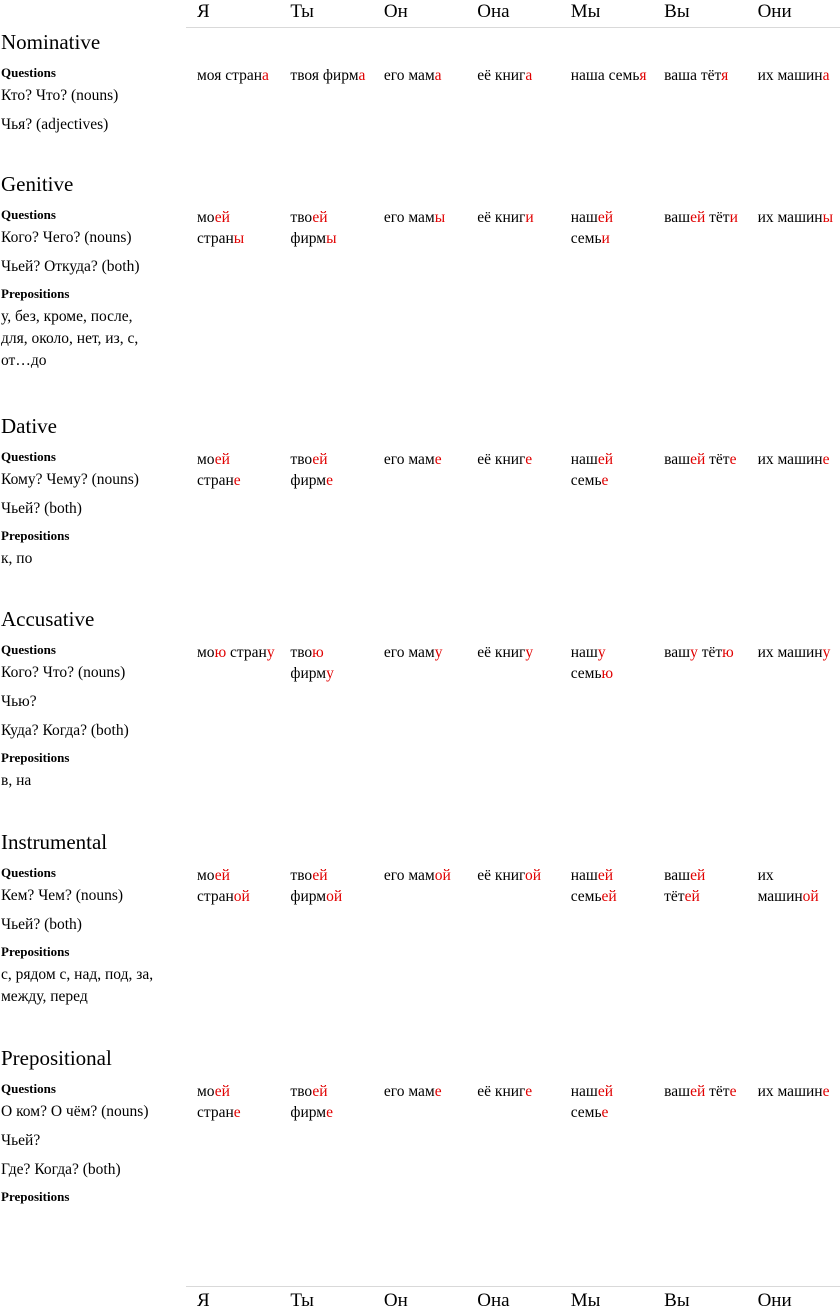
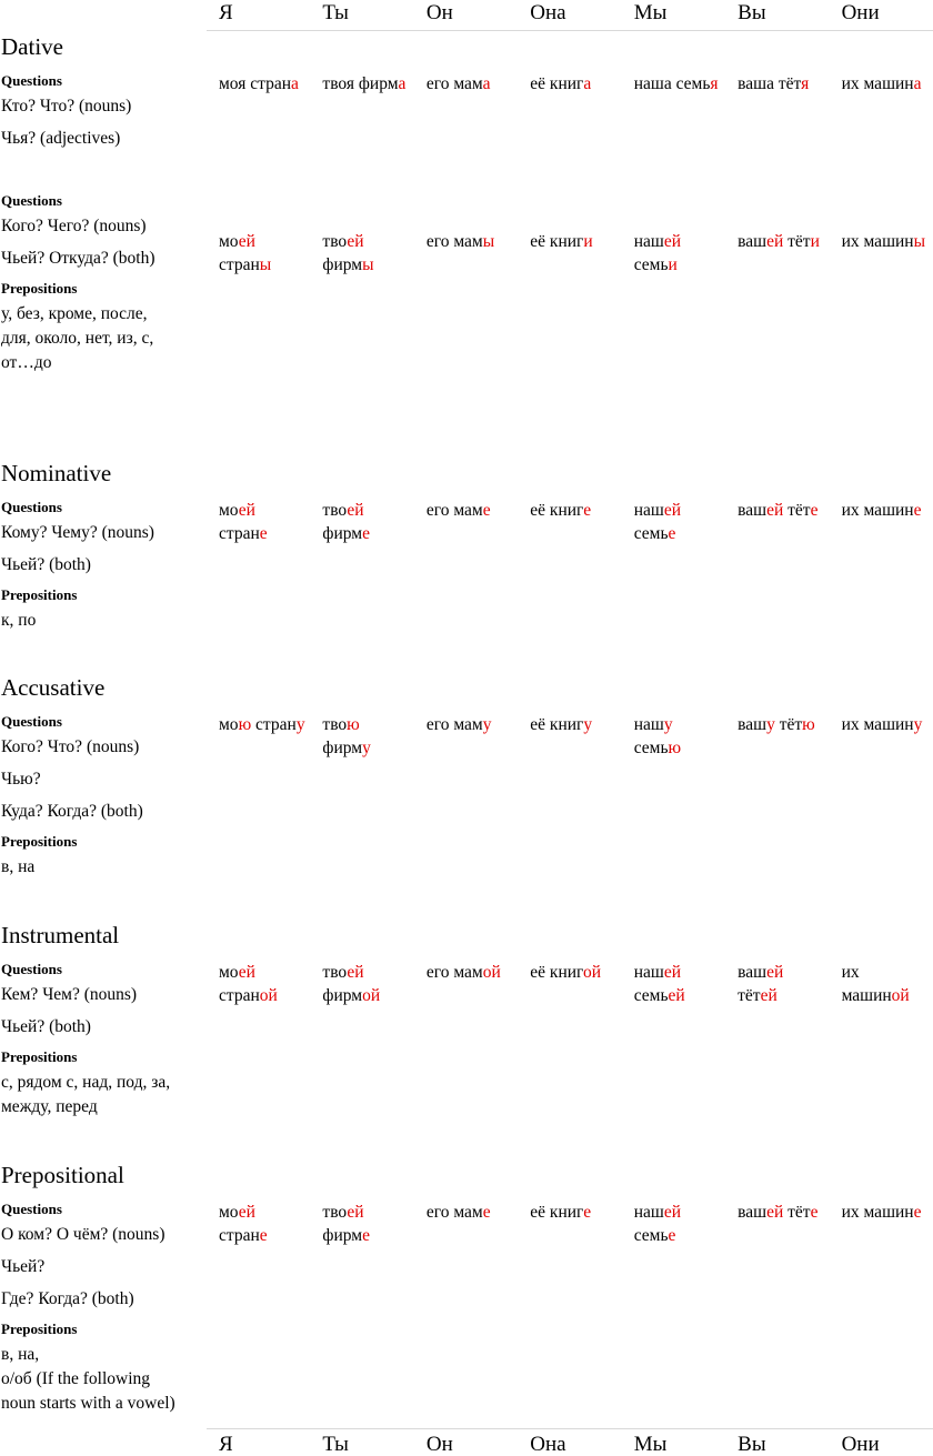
  Я
  Ты
  Он
  Она
  Мы
  Вы
  Они
- Nominative
+ Dative
  Questions
  Кто? Что? (nouns)
  Чья? (adjectives)
  моя страна
  твоя фирма
  его мама
  её книга
  наша семья
  ваша тётя
  их машина
- Genitive
  Questions
  Кого? Чего? (nouns)
  Чьей? Откуда? (both)
  Prepositions
  у, без, кроме, после,
  для, около, нет, из, с,
  от…до
  моей
  страны
  твоей
  фирмы
  его мамы
  её книги
  нашей
  семьи
  вашей тёти
  их машины
- Dative
+ Nominative
  Questions
  Кому? Чему? (nouns)
  Чьей? (both)
  Prepositions
  к, по
  моей
  стране
  твоей
  фирме
  его маме
  её книге
  нашей
  семье
  вашей тёте
  их машине
  Accusative
  Questions
  Кого? Что? (nouns)
  Чью?
  Куда? Когда? (both)
  Prepositions
  в, на
  мою страну
  твою
  фирму
  его маму
  её книгу
  нашу
  семью
  вашу тётю
  их машину
  Instrumental
  Questions
  Кем? Чем? (nouns)
  Чьей? (both)
  Prepositions
  с, рядом с, над, под, за,
  между, перед
  моей
  страной
  твоей
  фирмой
  его мамой
  её книгой
  нашей
  семьей
  вашей
  тётей
  их
  машиной
  Prepositional
  Questions
  О ком? О чём? (nouns)
  Чьей?
  Где? Когда? (both)
  Prepositions
+ в, на,
+ о/об (If the following
+ noun starts with a vowel)
  моей
  стране
  твоей
  фирме
  его маме
  её книге
  нашей
  семье
  вашей тёте
  их машине
  Я
  Ты
  Он
  Она
  Мы
  Вы
  Они
